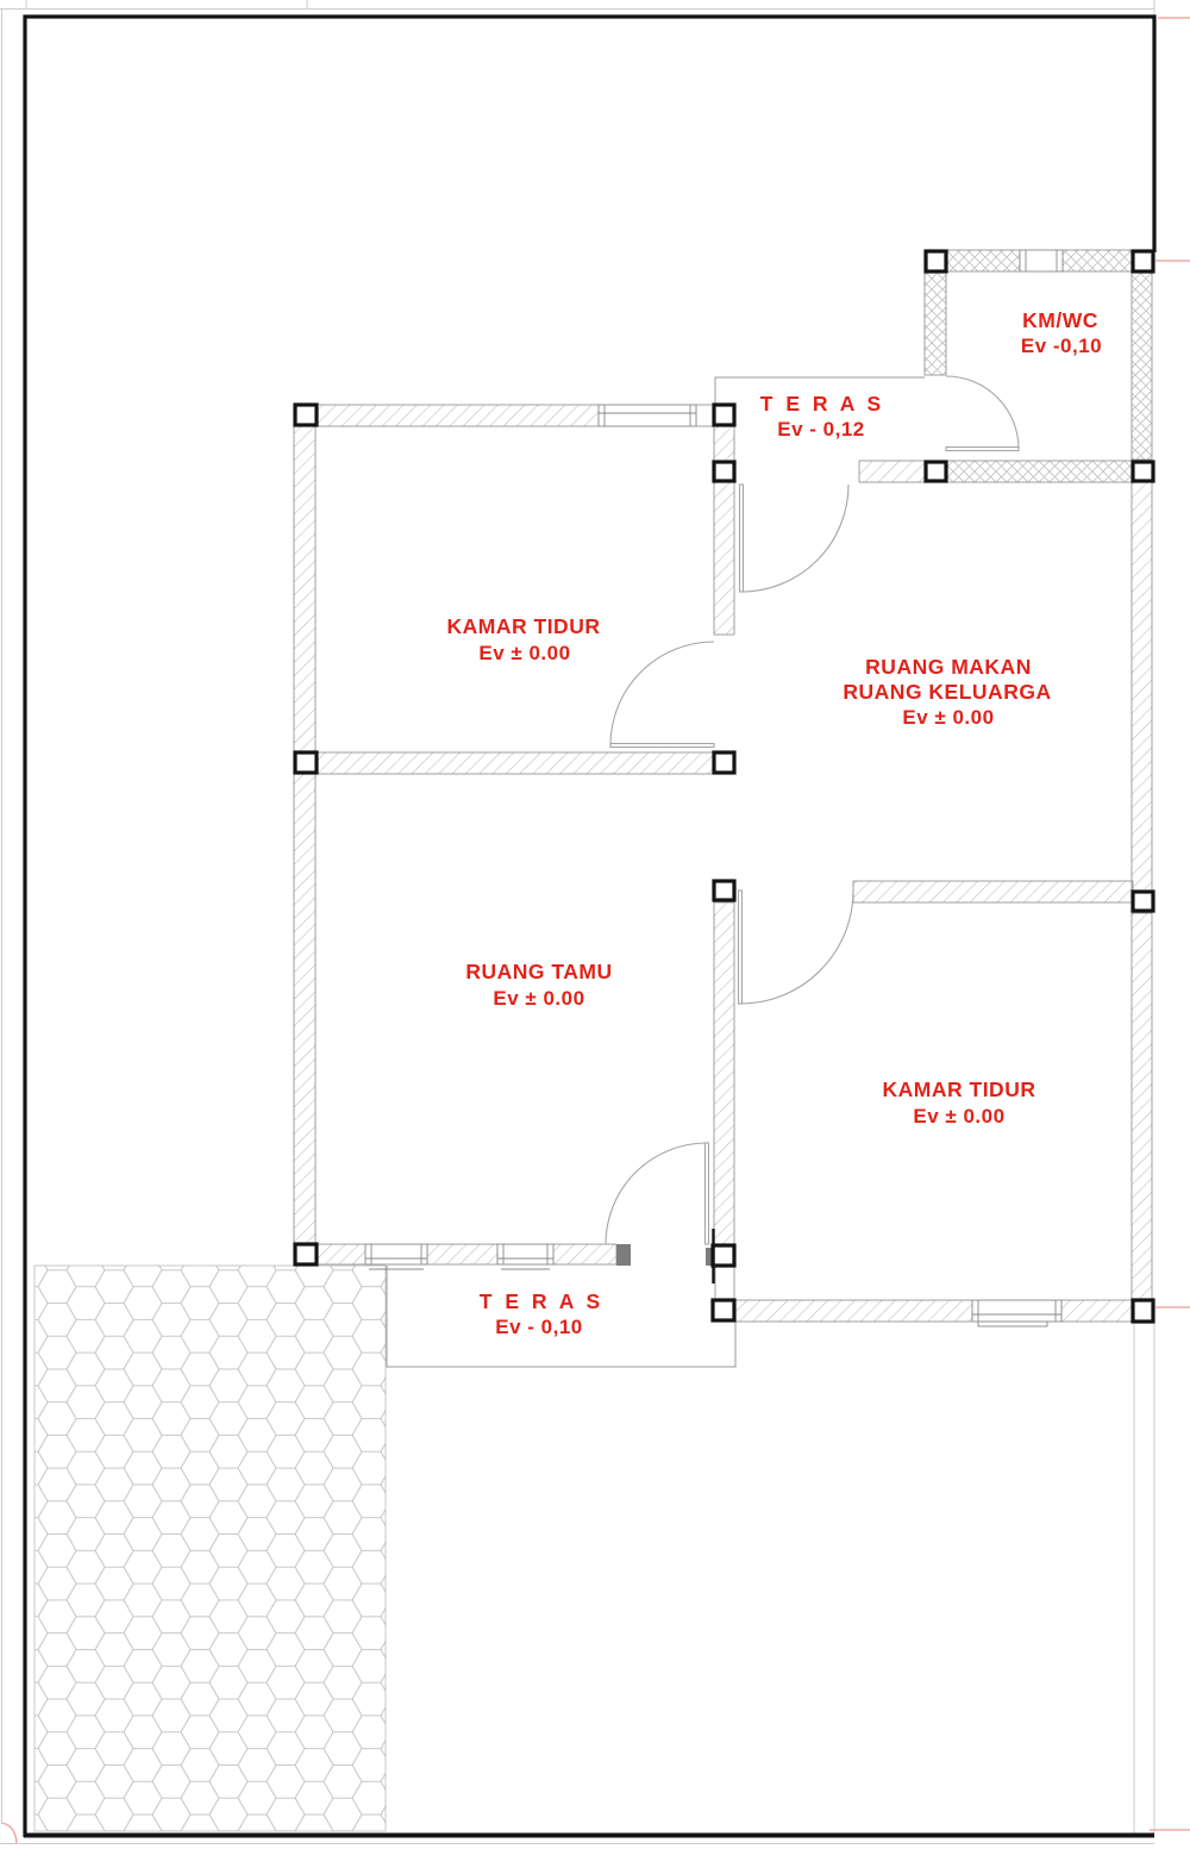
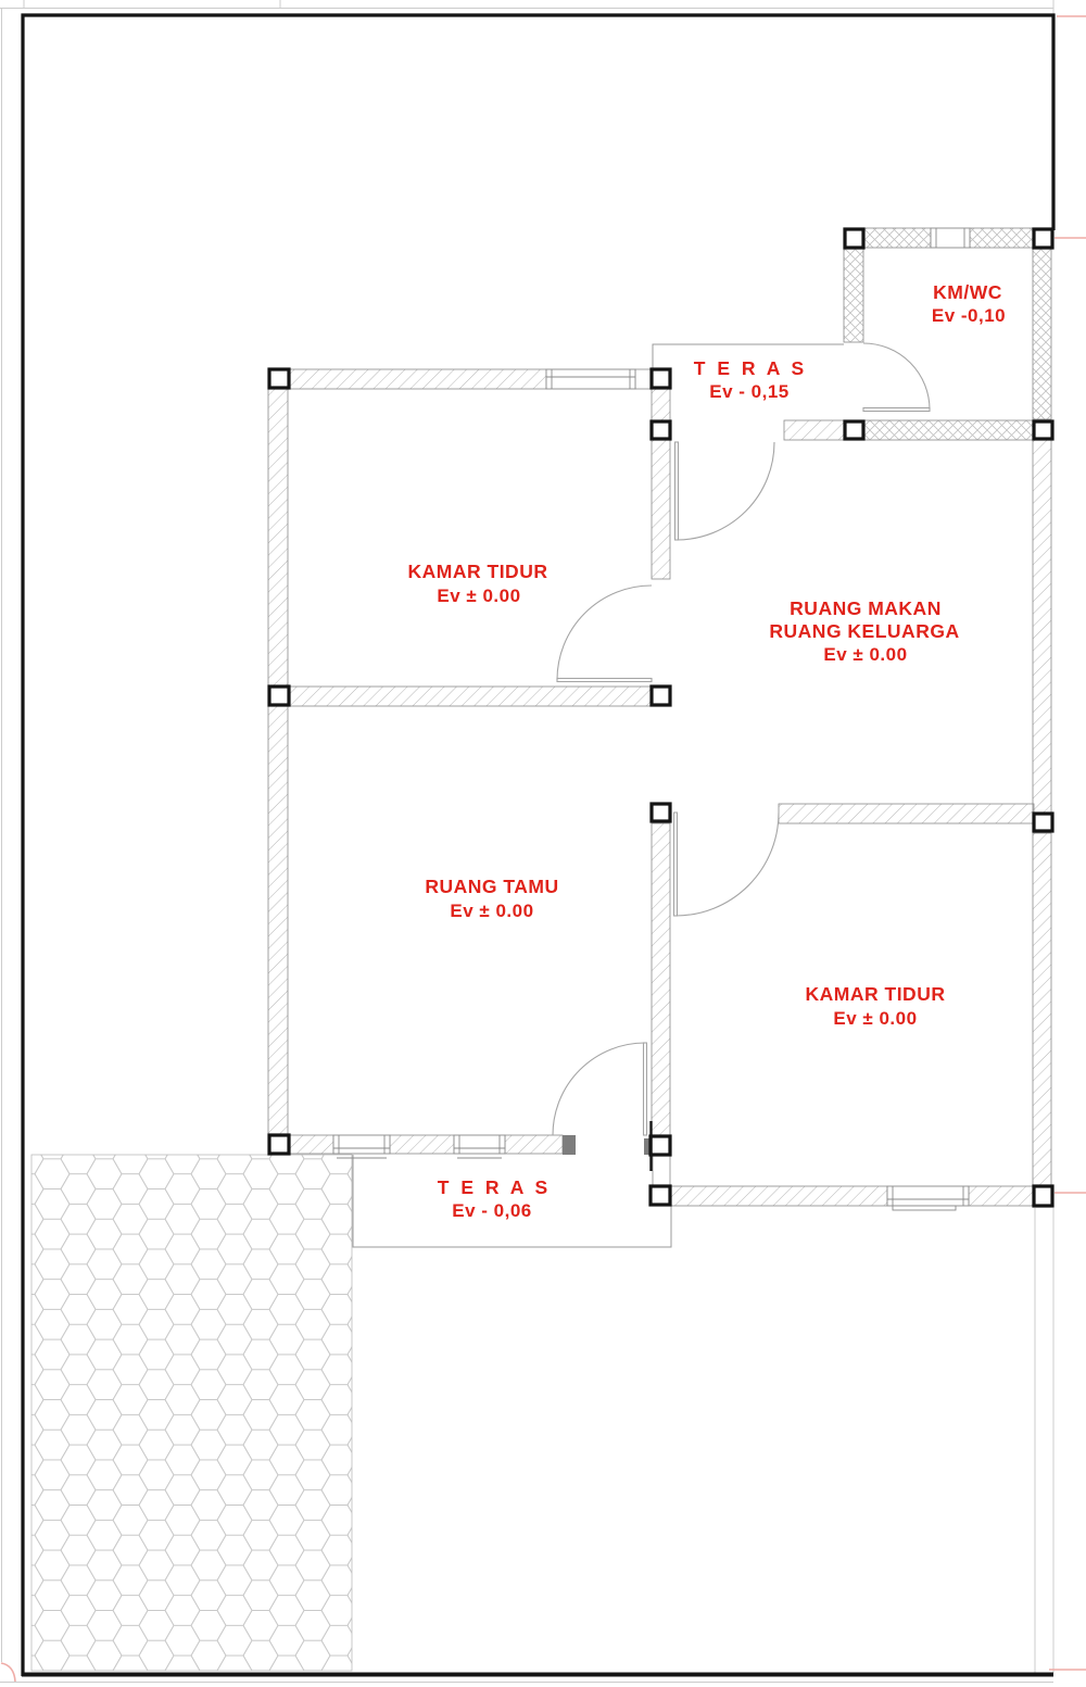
  KM/WC
  Ev -0,10
  T E R A S
- Ev - 0,12
+ Ev - 0,15
  KAMAR TIDUR
  Ev ± 0.00
  RUANG MAKAN
  RUANG KELUARGA
  Ev ± 0.00
  RUANG TAMU
  Ev ± 0.00
  KAMAR TIDUR
  Ev ± 0.00
  T E R A S
- Ev - 0,10
+ Ev - 0,06
